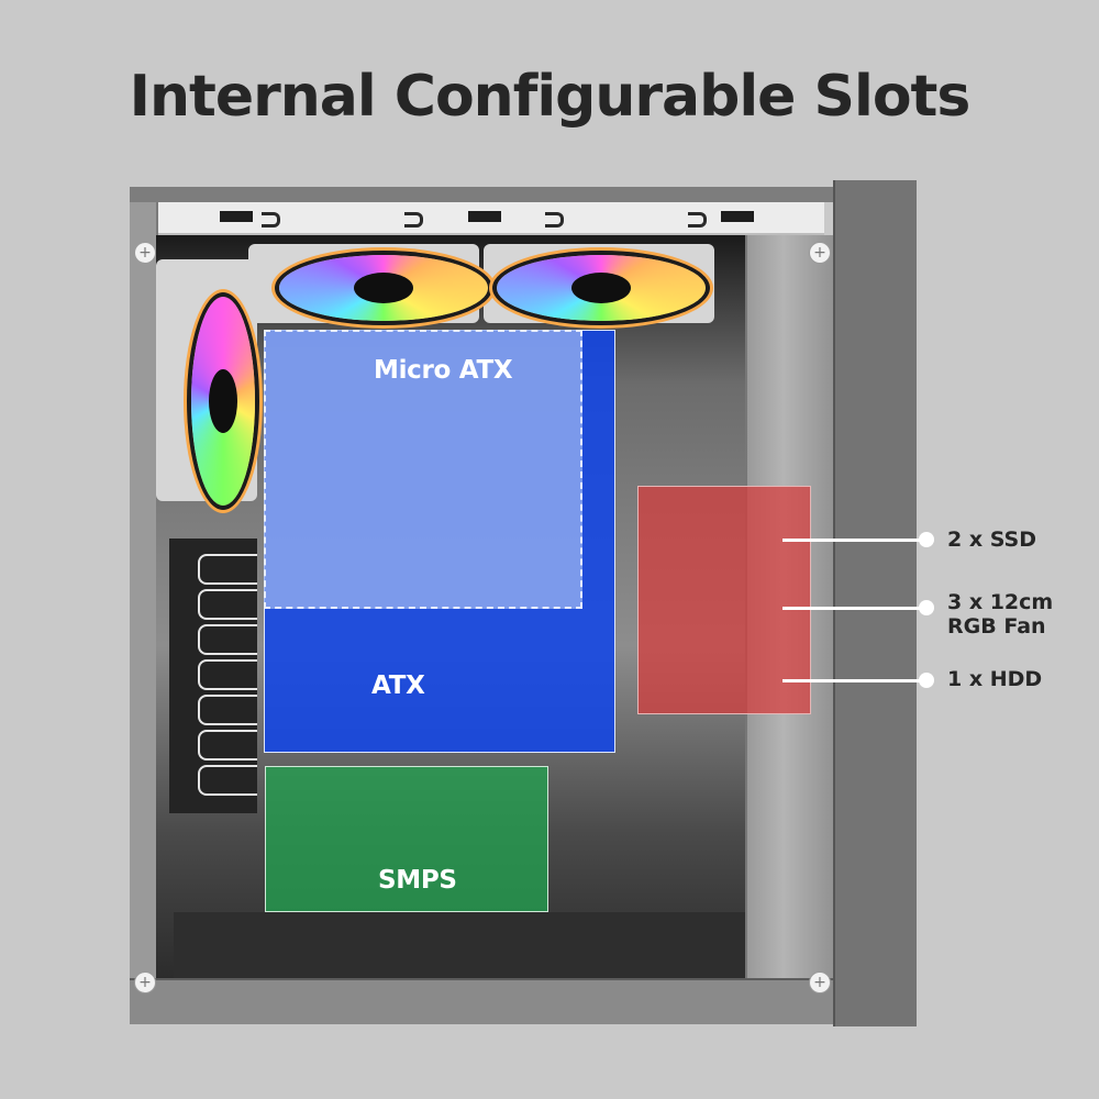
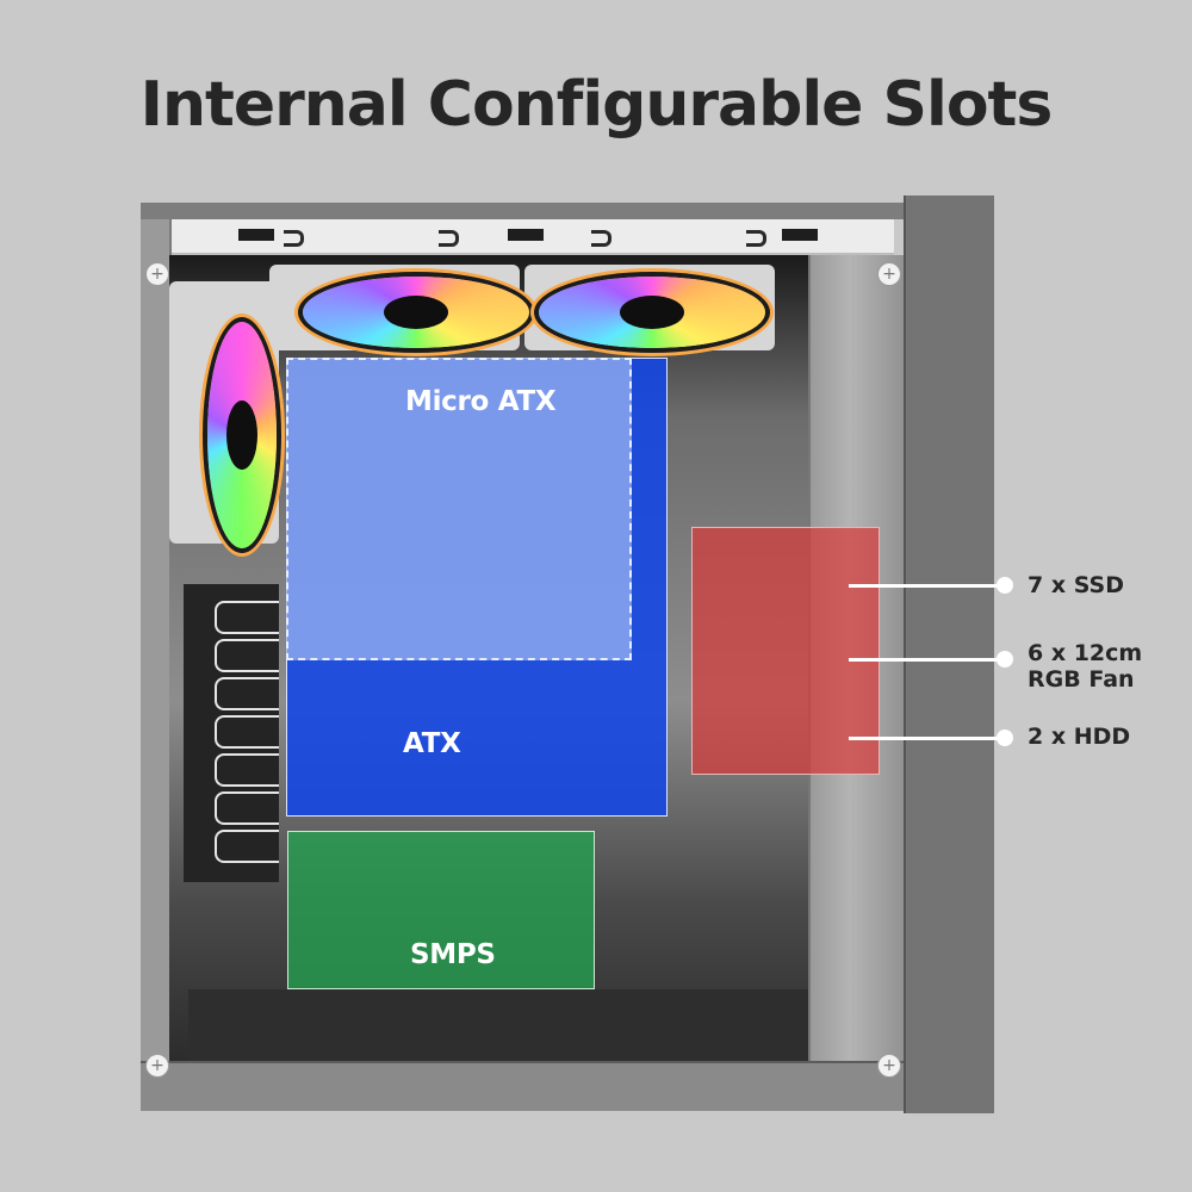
  Internal Configurable Slots
  +
  +
  +
  +
  ATX
  Micro ATX
  SMPS
- 2 x SSD
+ 7 x SSD
- 3 x 12cm
+ 6 x 12cm
  RGB Fan
- 1 x HDD
+ 2 x HDD
